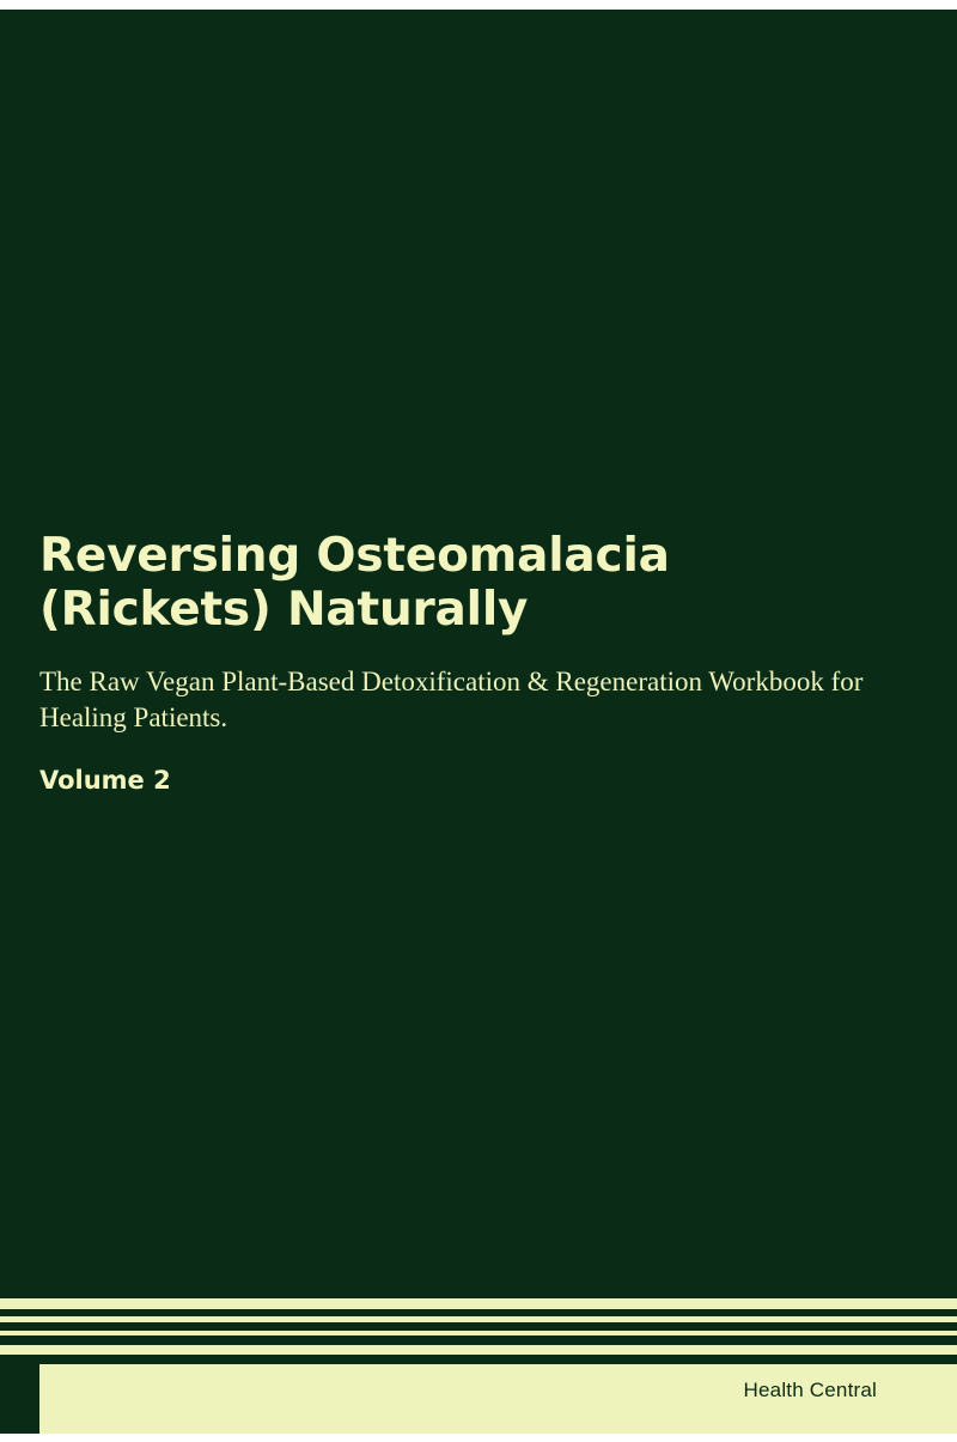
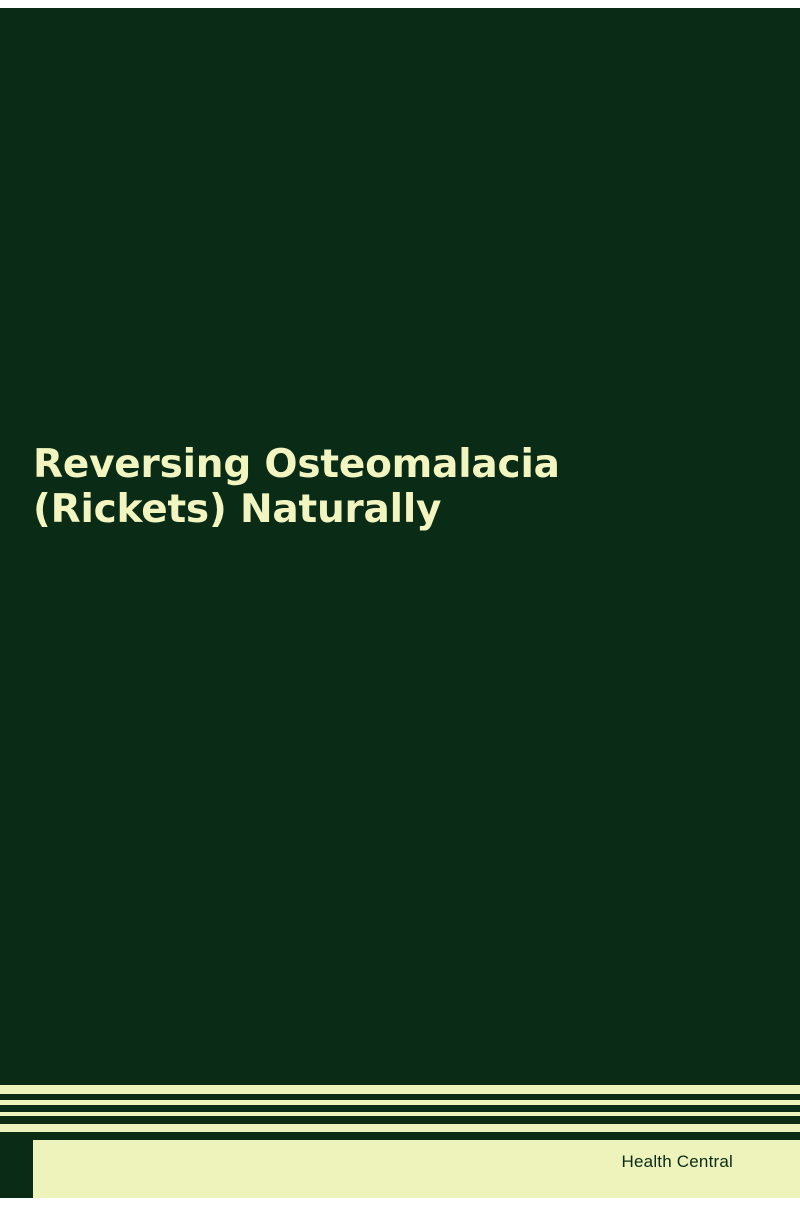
  Reversing Osteomalacia (Rickets) Naturally
- The Raw Vegan Plant-Based Detoxification & Regeneration Workbook for Healing Patients.
- Volume 2
  Health Central
